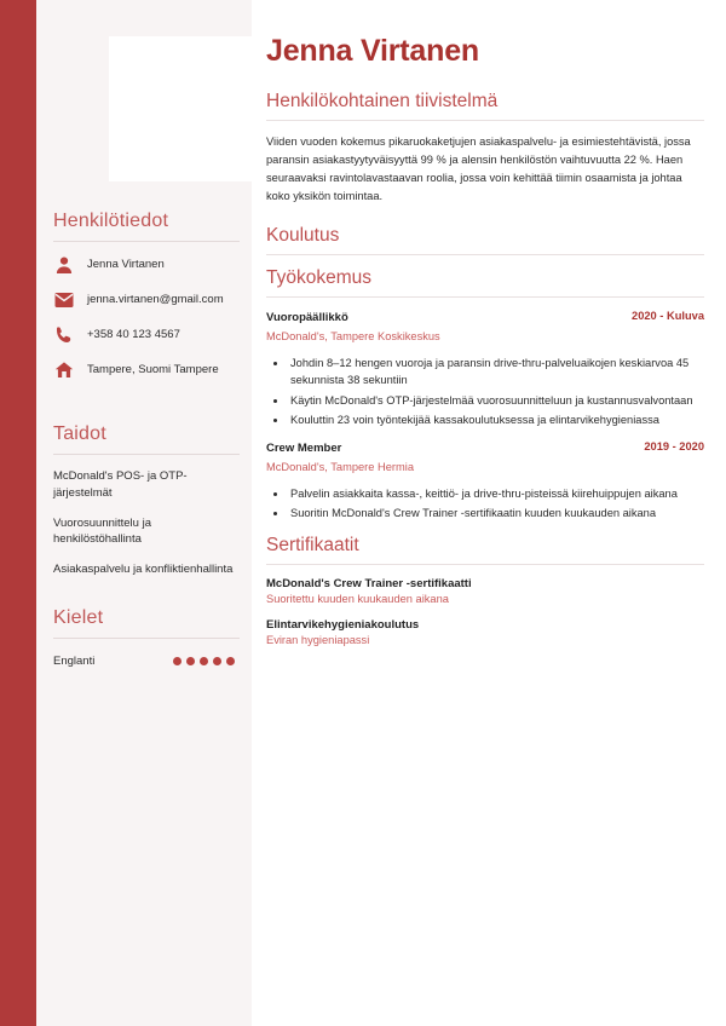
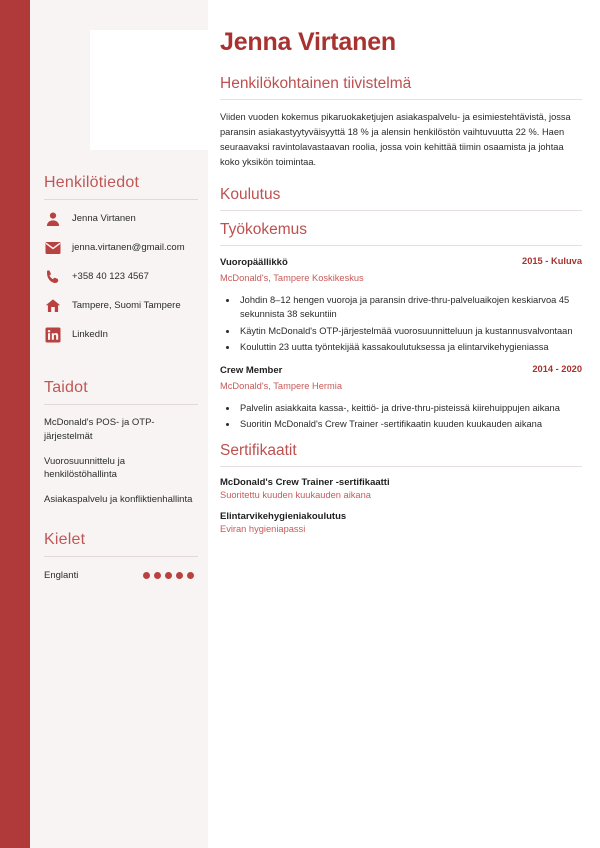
  Henkilötiedot
  Jenna Virtanen
  jenna.virtanen@gmail.com
  +358 40 123 4567
  Tampere, Suomi Tampere
+ LinkedIn
  Taidot
  McDonald's POS- ja OTP-järjestelmät
  Vuorosuunnittelu ja henkilöstöhallinta
  Asiakaspalvelu ja konfliktienhallinta
  Kielet
  Englanti
  Jenna Virtanen
  Henkilökohtainen tiivistelmä
- Viiden vuoden kokemus pikaruokaketjujen asiakaspalvelu- ja esimiestehtävistä, jossa paransin asiakastyytyväisyyttä 99 % ja alensin henkilöstön vaihtuvuutta 22 %. Haen seuraavaksi ravintolavastaavan roolia, jossa voin kehittää tiimin osaamista ja johtaa koko yksikön toimintaa.
+ Viiden vuoden kokemus pikaruokaketjujen asiakaspalvelu- ja esimiestehtävistä, jossa paransin asiakastyytyväisyyttä 18 % ja alensin henkilöstön vaihtuvuutta 22 %. Haen seuraavaksi ravintolavastaavan roolia, jossa voin kehittää tiimin osaamista ja johtaa koko yksikön toimintaa.
  Koulutus
  Työkokemus
  Vuoropäällikkö
- 2020 - Kuluva
+ 2015 - Kuluva
  McDonald's, Tampere Koskikeskus
  Johdin 8–12 hengen vuoroja ja paransin drive-thru-palveluaikojen keskiarvoa 45 sekunnista 38 sekuntiin
  Käytin McDonald's OTP-järjestelmää vuorosuunnitteluun ja kustannusvalvontaan
- Kouluttin 23 voin työntekijää kassakoulutuksessa ja elintarvikehygieniassa
+ Kouluttin 23 uutta työntekijää kassakoulutuksessa ja elintarvikehygieniassa
  Crew Member
- 2019 - 2020
+ 2014 - 2020
  McDonald's, Tampere Hermia
  Palvelin asiakkaita kassa-, keittiö- ja drive-thru-pisteissä kiirehuippujen aikana
  Suoritin McDonald's Crew Trainer -sertifikaatin kuuden kuukauden aikana
  Sertifikaatit
  McDonald's Crew Trainer -sertifikaatti
  Suoritettu kuuden kuukauden aikana
  Elintarvikehygieniakoulutus
  Eviran hygieniapassi
